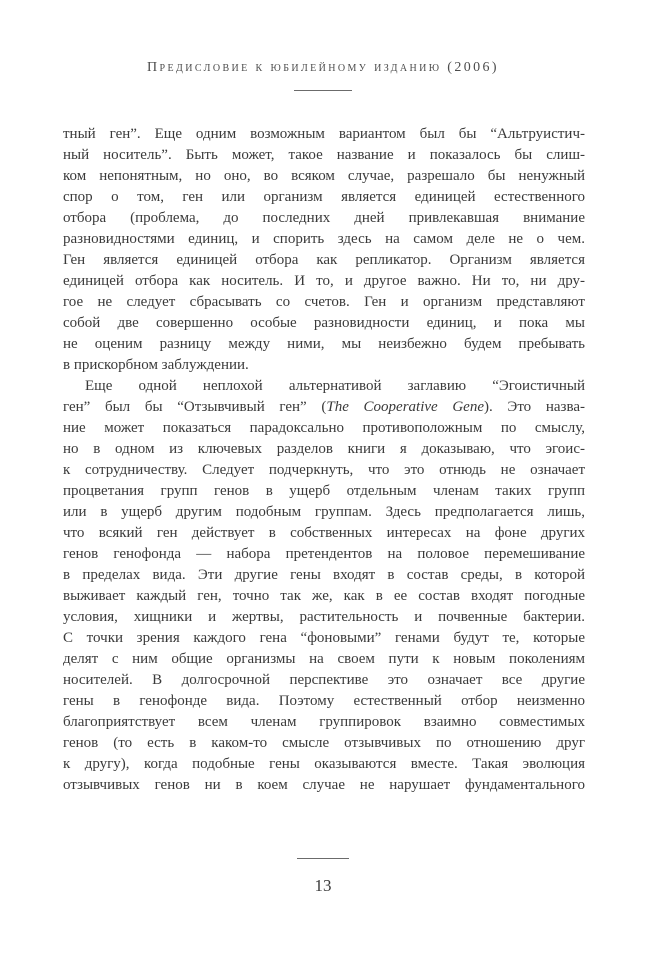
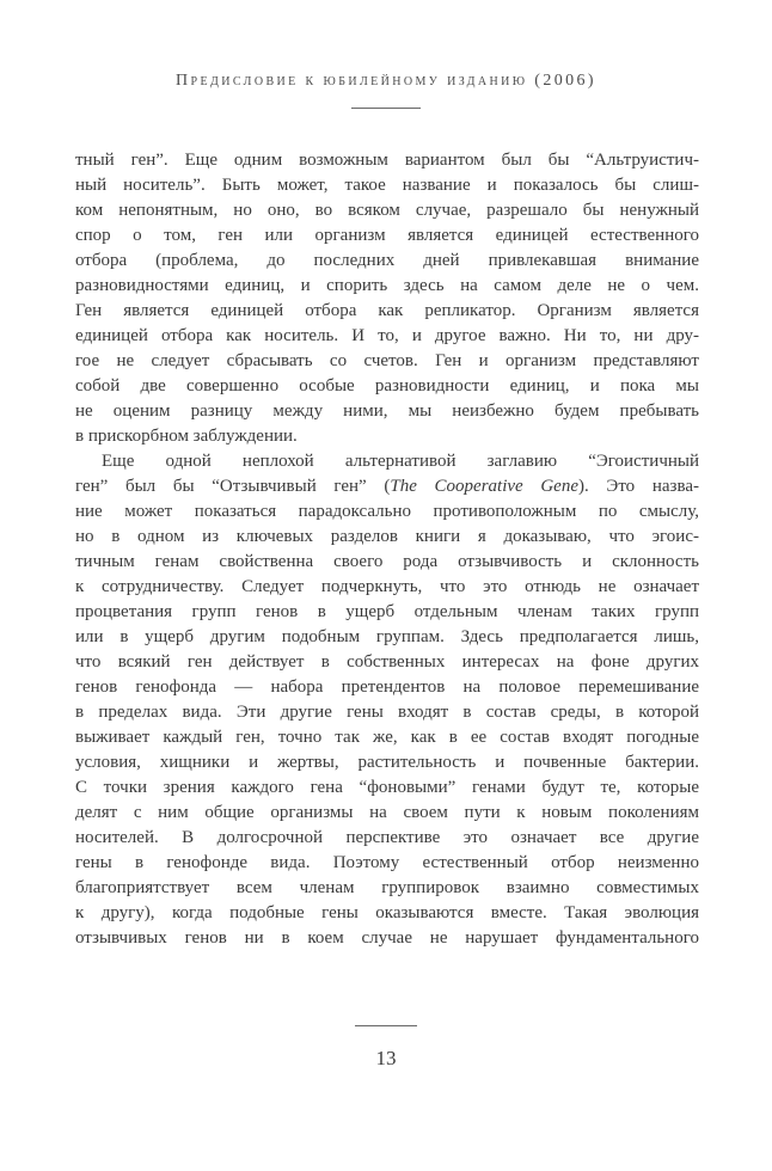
  Предисловие к юбилейному изданию (2006)
  тный ген”. Еще одним возможным вариантом был бы “Альтруистич-
  ный носитель”. Быть может, такое название и показалось бы слиш-
  ком непонятным, но оно, во всяком случае, разрешало бы ненужный
  спор о том, ген или организм является единицей естественного
  отбора (проблема, до последних дней привлекавшая внимание
  разновидностями единиц, и спорить здесь на самом деле не о чем.
  Ген является единицей отбора как репликатор. Организм является
  единицей отбора как носитель. И то, и другое важно. Ни то, ни дру-
  гое не следует сбрасывать со счетов. Ген и организм представляют
  собой две совершенно особые разновидности единиц, и пока мы
  не оценим разницу между ними, мы неизбежно будем пребывать
  в прискорбном заблуждении.
  Еще одной неплохой альтернативой заглавию “Эгоистичный
  ген” был бы “Отзывчивый ген” (The Cooperative Gene). Это назва-
  ние может показаться парадоксально противоположным по смыслу,
  но в одном из ключевых разделов книги я доказываю, что эгоис-
+ тичным генам свойственна своего рода отзывчивость и склонность
  к сотрудничеству. Следует подчеркнуть, что это отнюдь не означает
  процветания групп генов в ущерб отдельным членам таких групп
  или в ущерб другим подобным группам. Здесь предполагается лишь,
  что всякий ген действует в собственных интересах на фоне других
  генов генофонда — набора претендентов на половое перемешивание
  в пределах вида. Эти другие гены входят в состав среды, в которой
  выживает каждый ген, точно так же, как в ее состав входят погодные
  условия, хищники и жертвы, растительность и почвенные бактерии.
  С точки зрения каждого гена “фоновыми” генами будут те, которые
  делят с ним общие организмы на своем пути к новым поколениям
  носителей. В долгосрочной перспективе это означает все другие
  гены в генофонде вида. Поэтому естественный отбор неизменно
  благоприятствует всем членам группировок взаимно совместимых
- генов (то есть в каком-то смысле отзывчивых по отношению друг
  к другу), когда подобные гены оказываются вместе. Такая эволюция
  отзывчивых генов ни в коем случае не нарушает фундаментального
  13
